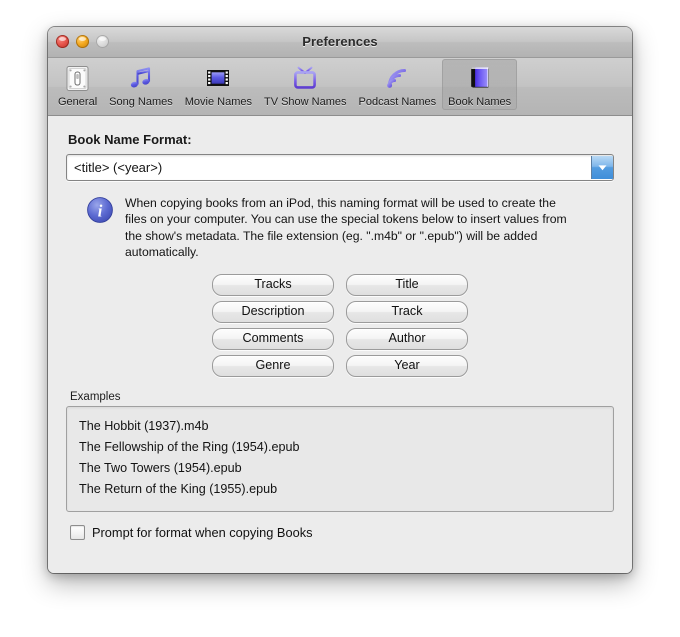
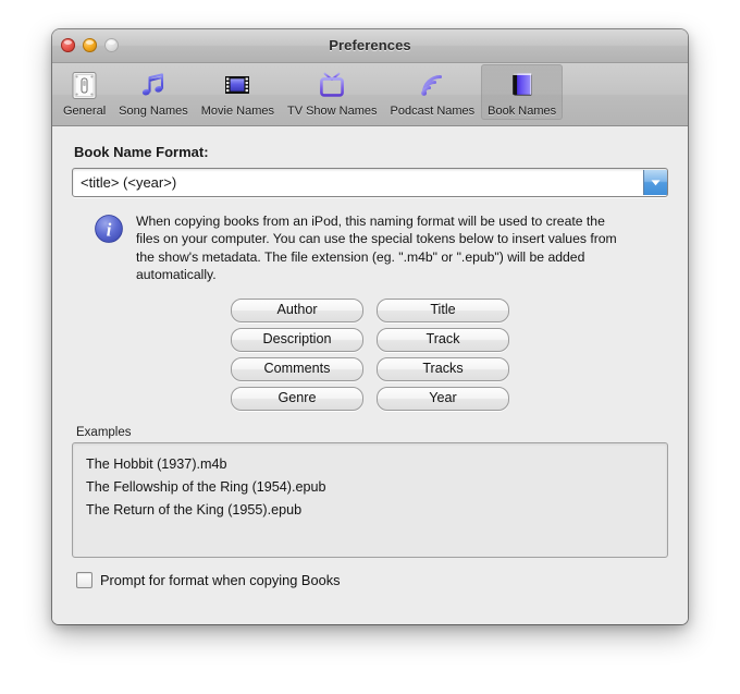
  Preferences
  General
  Song Names
  Movie Names
  TV Show Names
  Podcast Names
  Book Names
  Book Name Format:
  <title> (<year>)
  i
  When copying books from an iPod, this naming format will be used to create the files on your computer. You can use the special tokens below to insert values from the show's metadata. The file extension (eg. ".m4b" or ".epub") will be added automatically.
- Tracks
+ Author
  Title
  Description
  Track
  Comments
- Author
+ Tracks
  Genre
  Year
  Examples
  The Hobbit (1937).m4b
  The Fellowship of the Ring (1954).epub
- The Two Towers (1954).epub
  The Return of the King (1955).epub
  Prompt for format when copying Books
